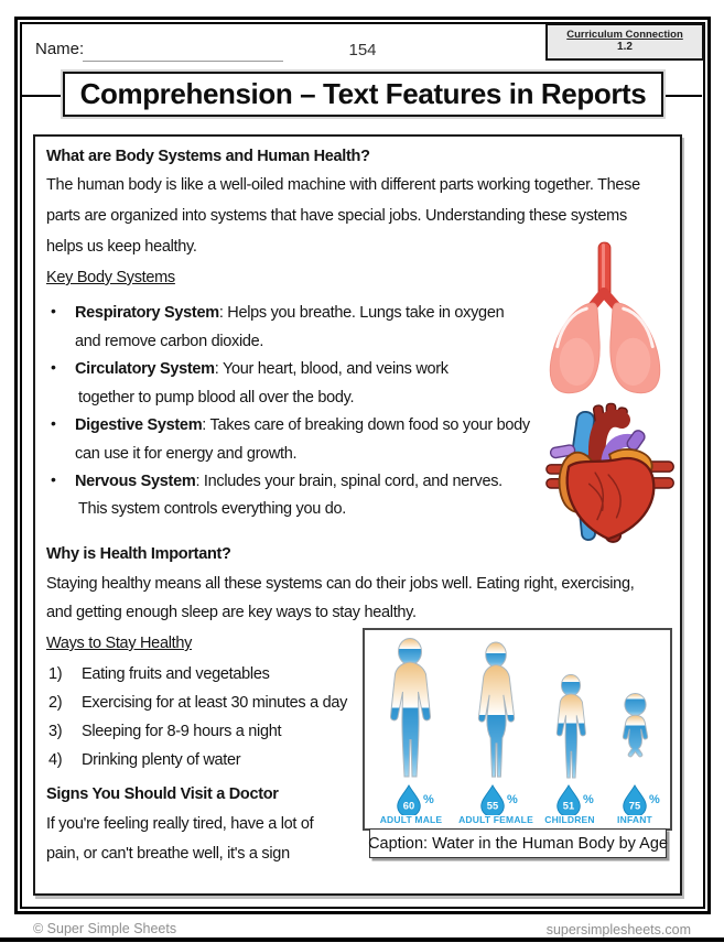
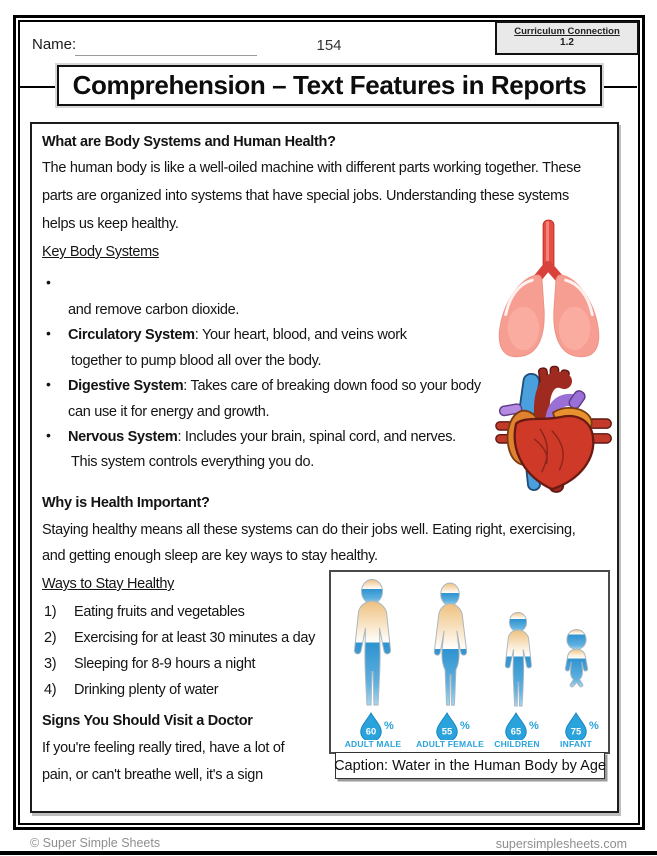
  Name:
  154
  Curriculum Connection
  1.2
  Comprehension – Text Features in Reports
  What are Body Systems and Human Health?
  The human body is like a well-oiled machine with different parts working together. These
  parts are organized into systems that have special jobs. Understanding these systems
  helps us keep healthy.
  Key Body Systems
  •
- Respiratory System: Helps you breathe. Lungs take in oxygen
  and remove carbon dioxide.
  •
  Circulatory System: Your heart, blood, and veins work
  together to pump blood all over the body.
  •
  Digestive System: Takes care of breaking down food so your body
  can use it for energy and growth.
  •
  Nervous System: Includes your brain, spinal cord, and nerves.
  This system controls everything you do.
  Why is Health Important?
  Staying healthy means all these systems can do their jobs well. Eating right, exercising,
  and getting enough sleep are key ways to stay healthy.
  Ways to Stay Healthy
  1)
  Eating fruits and vegetables
  2)
  Exercising for at least 30 minutes a day
  3)
  Sleeping for 8-9 hours a night
  4)
  Drinking plenty of water
  Signs You Should Visit a Doctor
  If you're feeling really tired, have a lot of
  pain, or can't breathe well, it's a sign
  60
  %
  55
  %
- 51
+ 65
  %
  75
  %
  ADULT MALE
  ADULT FEMALE
  CHILDREN
  INFANT
  Caption: Water in the Human Body by Age
  © Super Simple Sheets
  supersimplesheets.com
